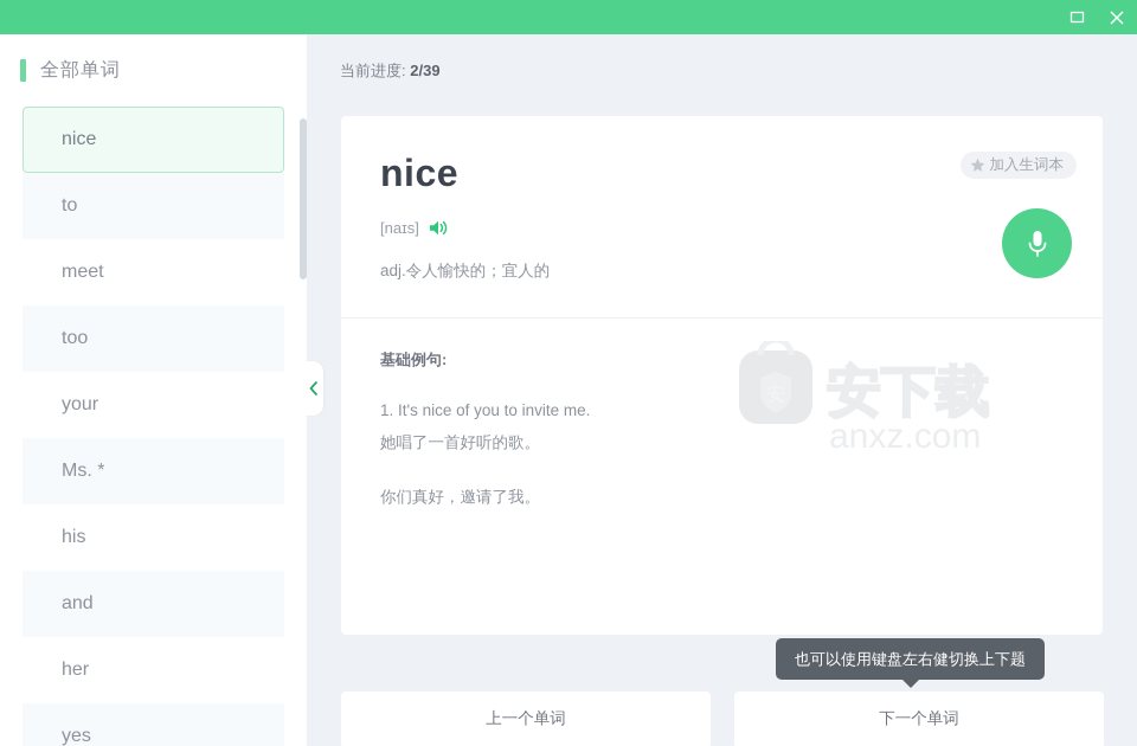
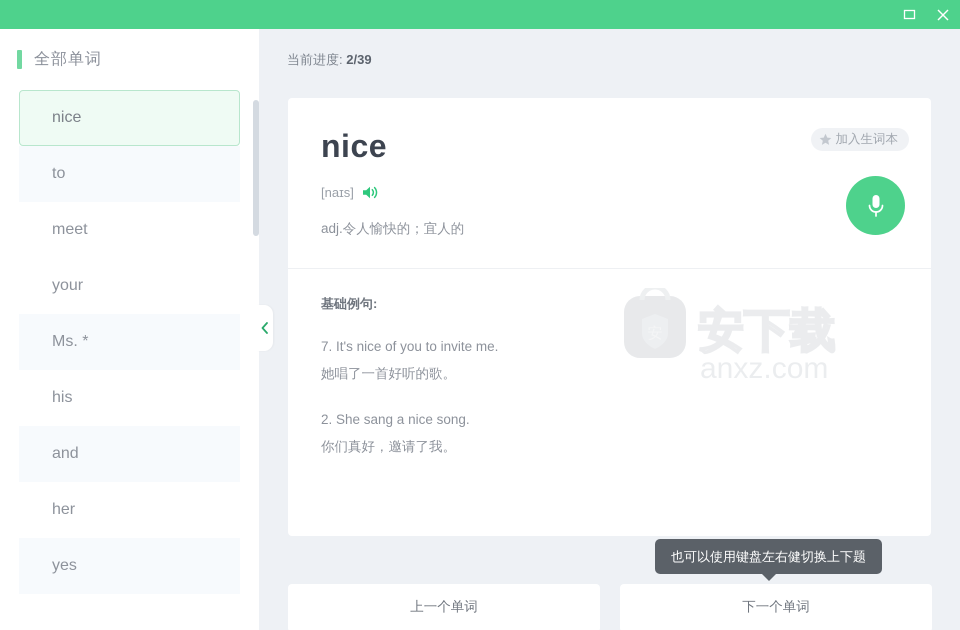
  全部单词
  nice
  to
  meet
- too
  your
  Ms. *
  his
  and
  her
  yes
  当前进度: 2/39
  nice
  [naɪs]
  adj.令人愉快的；宜人的
  加入生词本
  基础例句:
- 1. It's nice of you to invite me.
+ 7. It's nice of you to invite me.
  她唱了一首好听的歌。
+ 2. She sang a nice song.
  你们真好，邀请了我。
  也可以使用键盘左右健切换上下题
  上一个单词
  下一个单词
